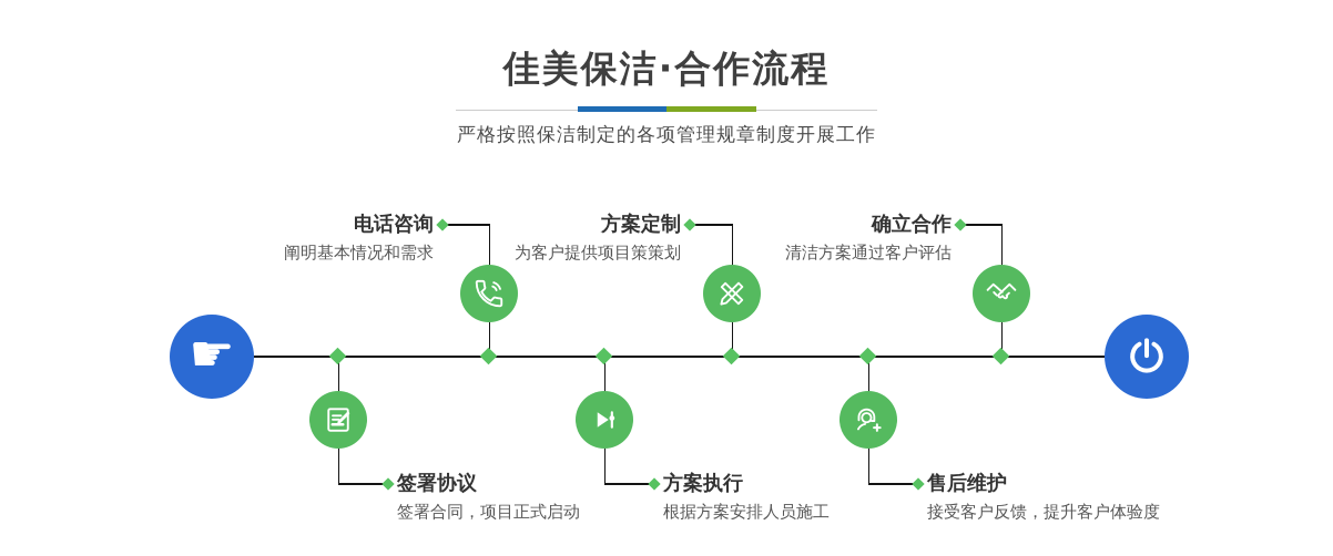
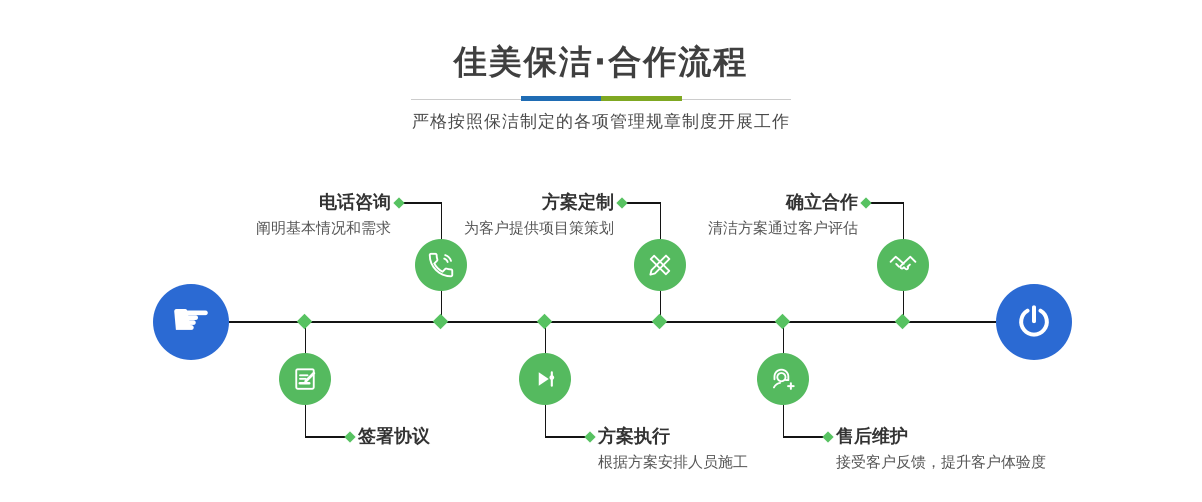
  佳美保洁·合作流程
  严格按照保洁制定的各项管理规章制度开展工作
  ☛
  电话咨询
  阐明基本情况和需求
  方案定制
  为客户提供项目策策划
  确立合作
  清洁方案通过客户评估
  签署协议
- 签署合同，项目正式启动
  方案执行
  根据方案安排人员施工
  售后维护
  接受客户反馈，提升客户体验度
